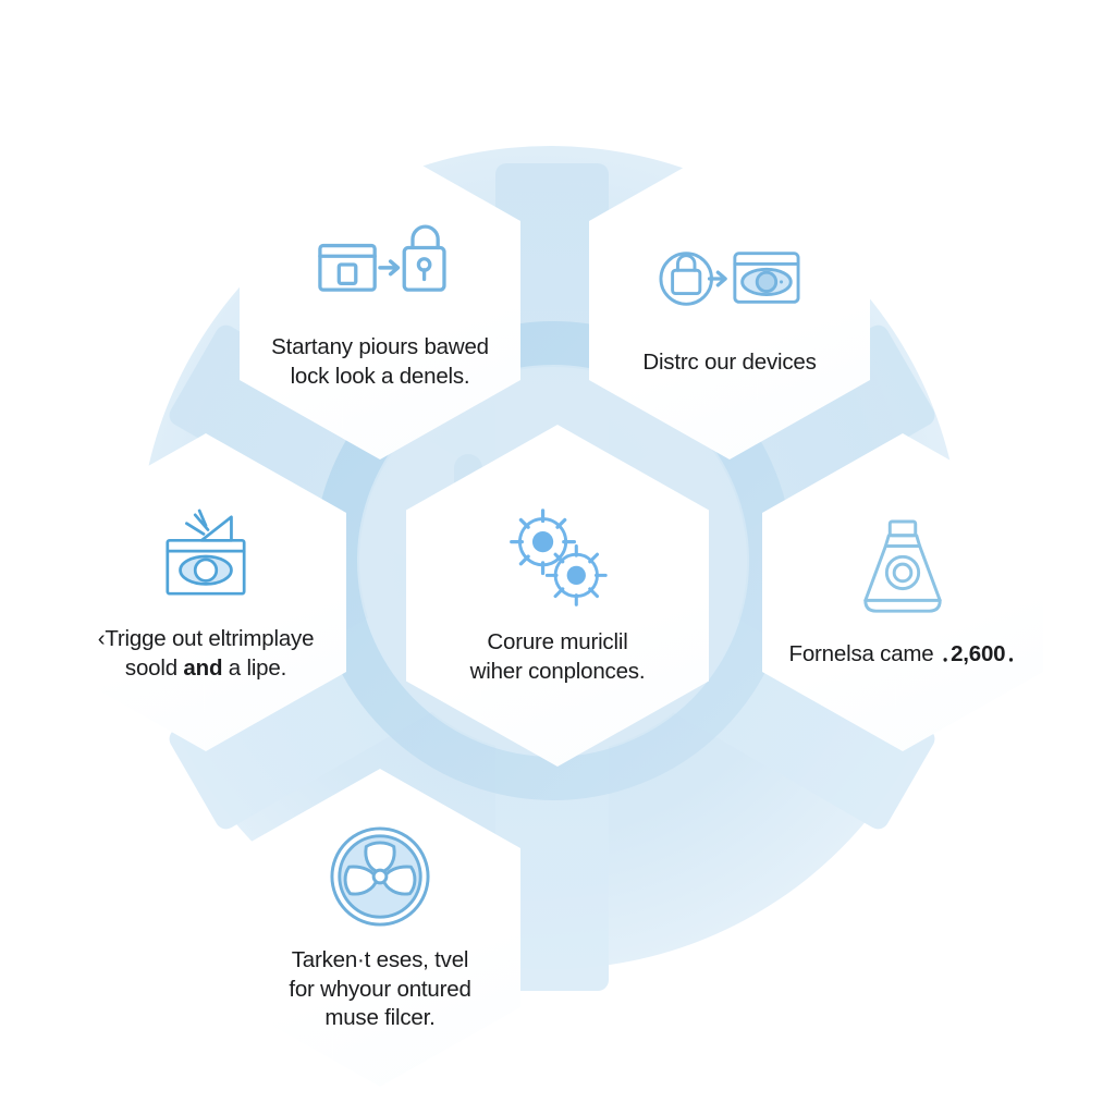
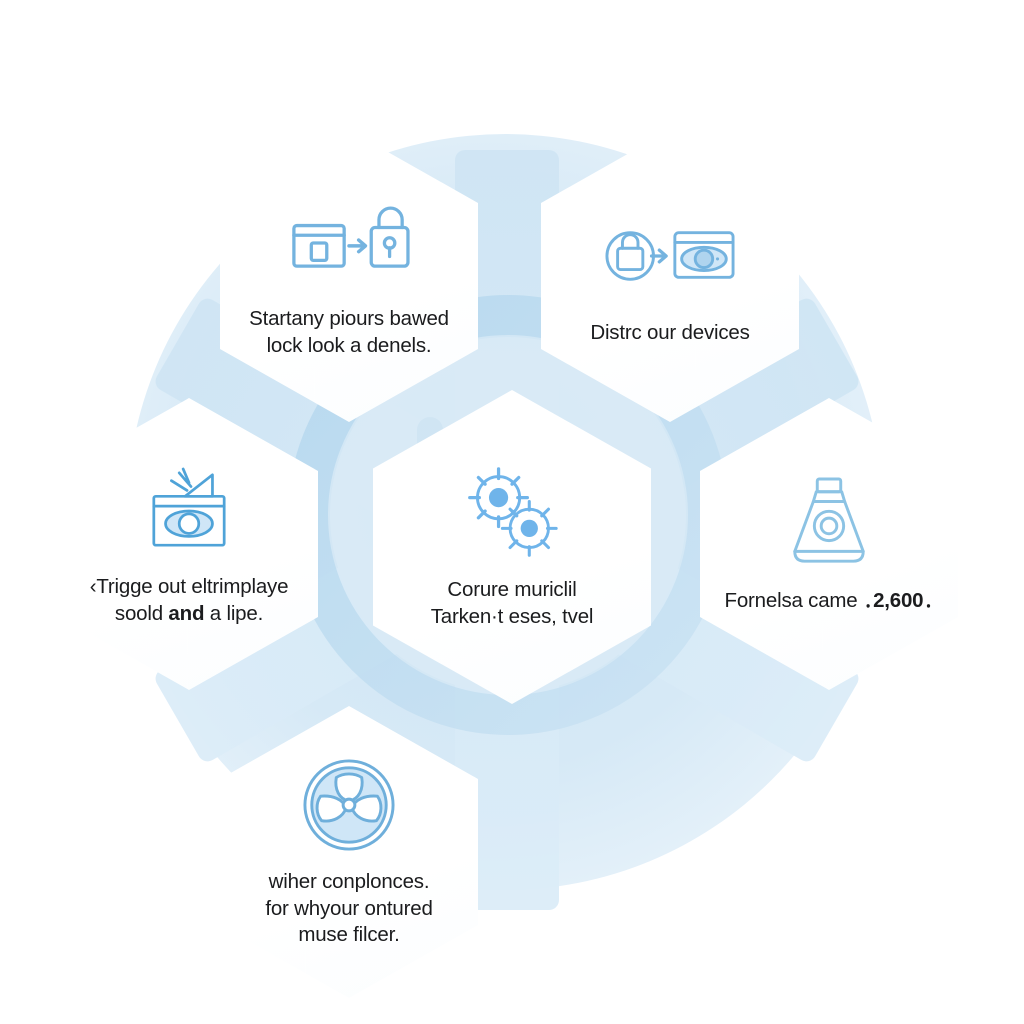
  Startany piours bawed
  lock look a denels.
  Distrc our devices
  ‹Trigge out eltrimplaye
  soold and a lipe.
  Corure muriclil
- wiher conplonces.
+ Tarken·t eses, tvel
  Fornelsa came ․2,600․
- Tarken·t eses, tvel
+ wiher conplonces.
  for whyour ontured
  muse filcer.
